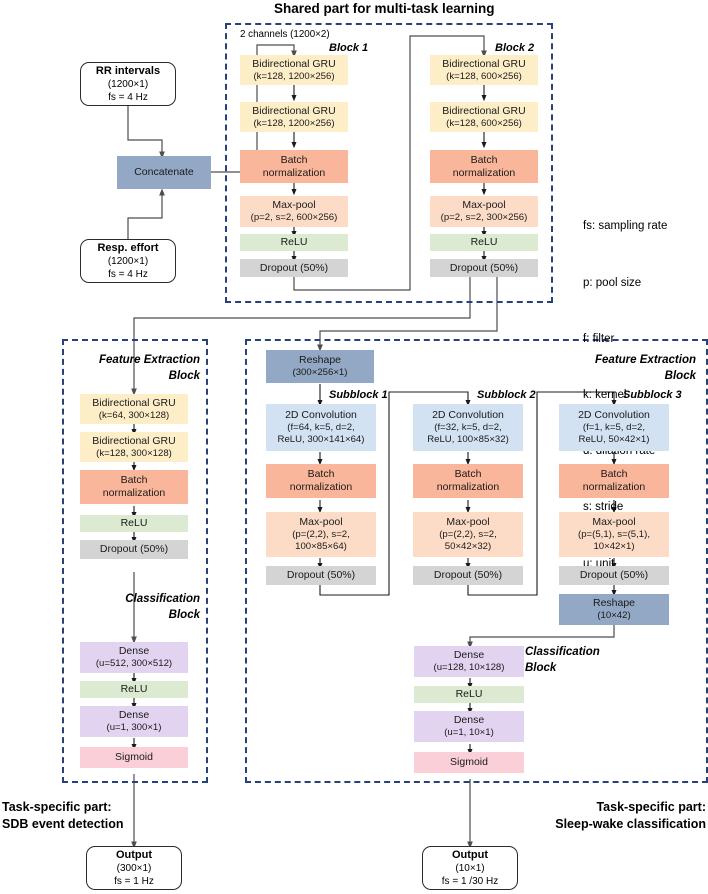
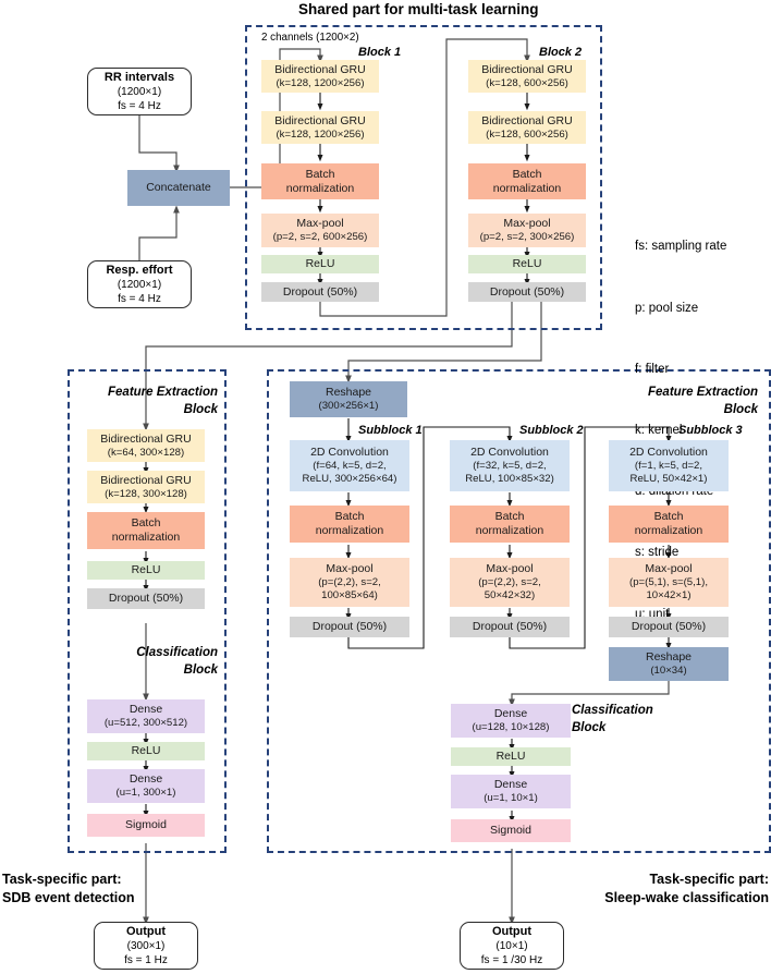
  Shared part for multi-task learning
  2 channels (1200×2)
  Block 1
  Block 2
  Feature Extraction
  Block
  Classification
  Block
  Feature Extraction
  Block
  Classification
  Block
  Subblock 1
  Subblock 2
  Subblock 3
  Task-specific part:
  SDB event detection
  Task-specific part:
  Sleep-wake classification
  fs: sampling rate
  p: pool size
  f: filter
  k: kernel
  d: dilation rate
  s: stride
  u: unit
  RR intervals
  (1200×1)
  fs = 4 Hz
  Resp. effort
  (1200×1)
  fs = 4 Hz
  Concatenate
  Bidirectional GRU
  (k=128, 1200×256)
  Bidirectional GRU
  (k=128, 1200×256)
  Batch
  normalization
  Max-pool
  (p=2, s=2, 600×256)
  ReLU
  Dropout (50%)
  Bidirectional GRU
  (k=128, 600×256)
  Bidirectional GRU
  (k=128, 600×256)
  Batch
  normalization
  Max-pool
  (p=2, s=2, 300×256)
  ReLU
  Dropout (50%)
  Bidirectional GRU
  (k=64, 300×128)
  Bidirectional GRU
  (k=128, 300×128)
  Batch
  normalization
  ReLU
  Dropout (50%)
  Dense
  (u=512, 300×512)
  ReLU
  Dense
  (u=1, 300×1)
  Sigmoid
  Output
  (300×1)
  fs = 1 Hz
  Reshape
  (300×256×1)
  2D Convolution
  (f=64, k=5, d=2,
- ReLU, 300×141×64)
+ ReLU, 300×256×64)
  Batch
  normalization
  Max-pool
  (p=(2,2), s=2,
  100×85×64)
  Dropout (50%)
  2D Convolution
  (f=32, k=5, d=2,
  ReLU, 100×85×32)
  Batch
  normalization
  Max-pool
  (p=(2,2), s=2,
  50×42×32)
  Dropout (50%)
  2D Convolution
  (f=1, k=5, d=2,
  ReLU, 50×42×1)
  Batch
  normalization
  Max-pool
  (p=(5,1), s=(5,1),
  10×42×1)
  Dropout (50%)
  Reshape
- (10×42)
+ (10×34)
  Dense
  (u=128, 10×128)
  ReLU
  Dense
  (u=1, 10×1)
  Sigmoid
  Output
  (10×1)
  fs = 1 /30 Hz
